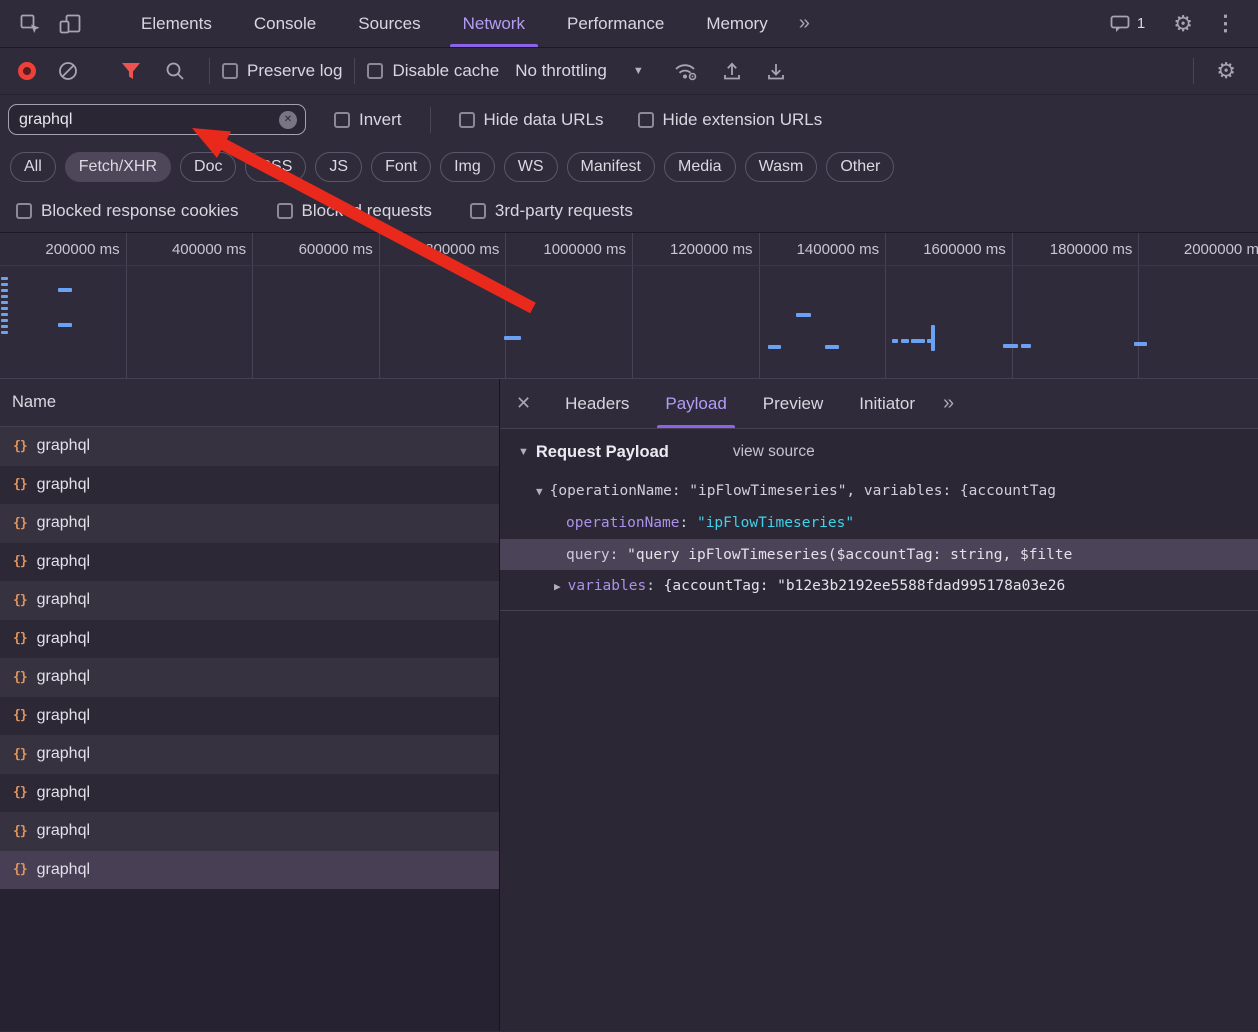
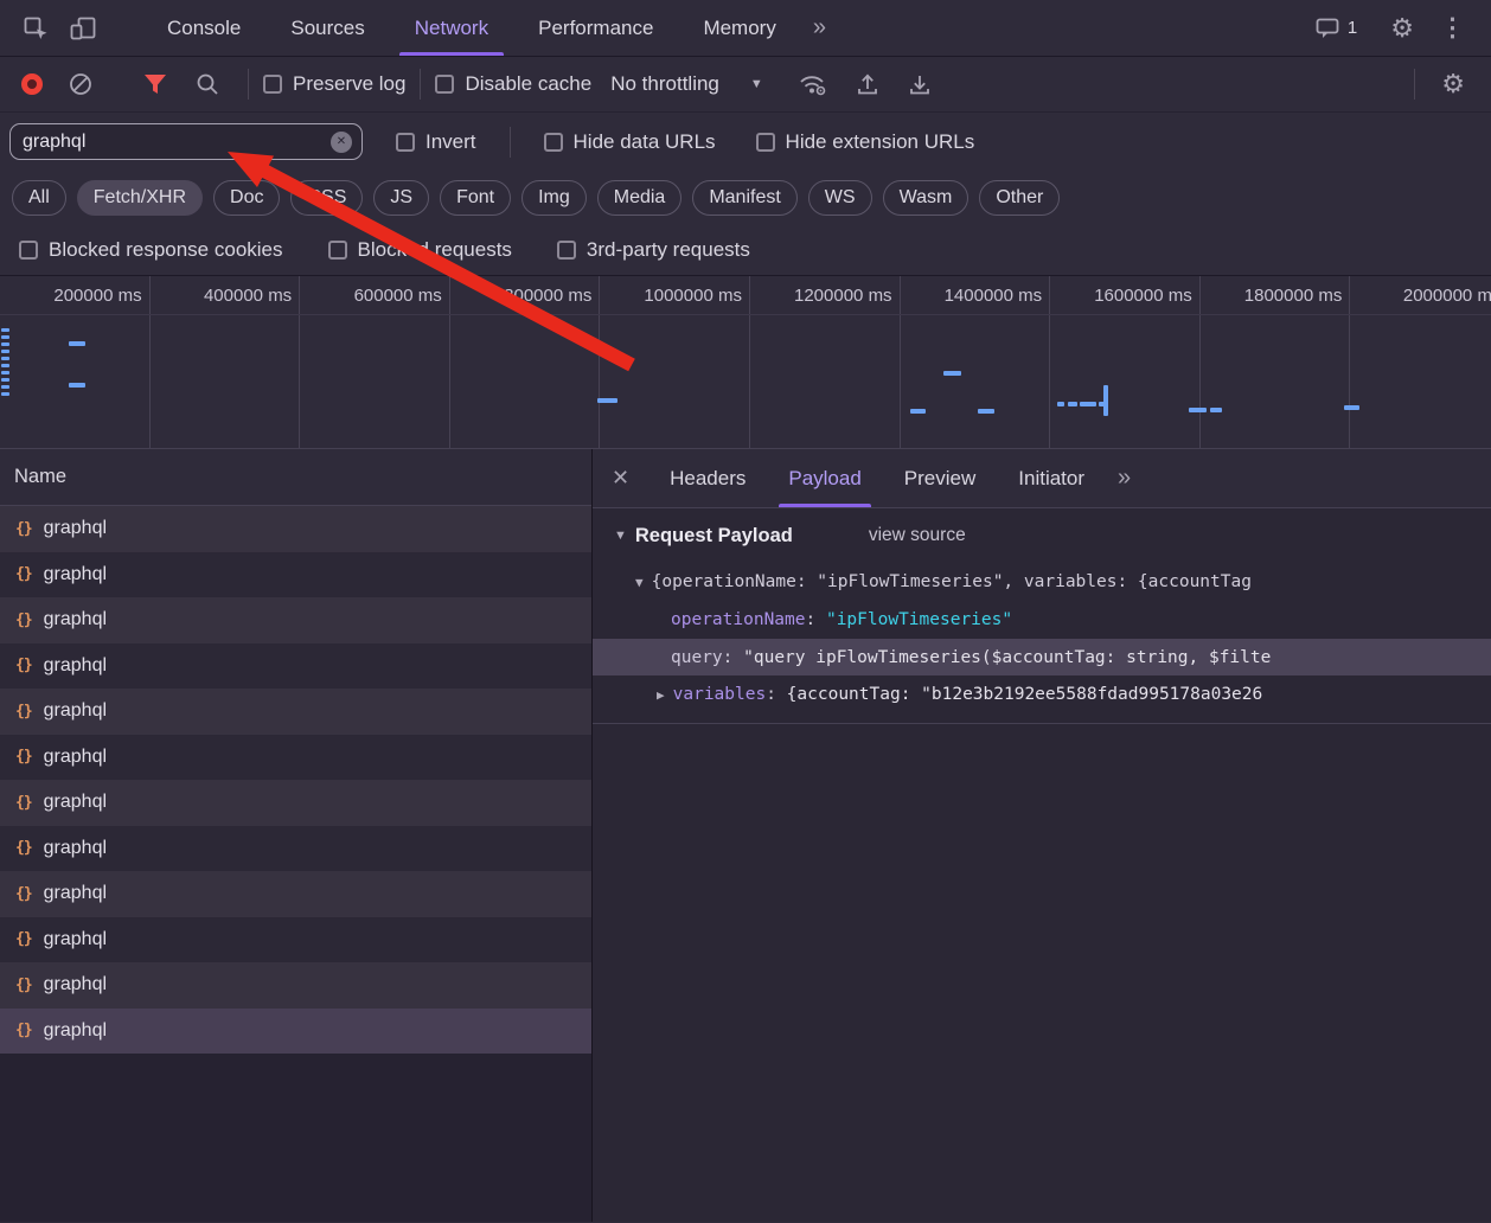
- Elements
  Console
  Sources
  Network
  Performance
  Memory
  »
  1
  ⚙
  ⋮
  Preserve log
  Disable cache
  No throttling
  ▼
  ⚙
  graphql
  ✕
  Invert
  Hide data URLs
  Hide extension URLs
  All
  Fetch/XHR
  Doc
  JS
  Font
  Img
- WS
+ Media
  Manifest
- Media
+ WS
  Wasm
  Other
  Blocked response cookies
  Bloc requests
  3rd-party requests
  200000 ms
  400000 ms
  600000 ms
  00000 ms
  1000000 ms
  1200000 ms
  1400000 ms
  1600000 ms
  1800000 ms
  2000000 m
  Name
  {}
  graphql
  {}
  graphql
  {}
  graphql
  {}
  graphql
  {}
  graphql
  {}
  graphql
  {}
  graphql
  {}
  graphql
  {}
  graphql
  {}
  graphql
  {}
  graphql
  {}
  graphql
  ✕
  Headers
  Payload
  Preview
  Initiator
  »
  ▼
  Request Payload
  view source
  ▼
  {operationName: "ipFlowTimeseries", variables: {accountTag
  operationName
  :
  "ipFlowTimeseries"
  query
  :
  "query ipFlowTimeseries($accountTag: string, $filte
  ▶
  variables
  :
  {accountTag: "b12e3b2192ee5588fdad995178a03e26
